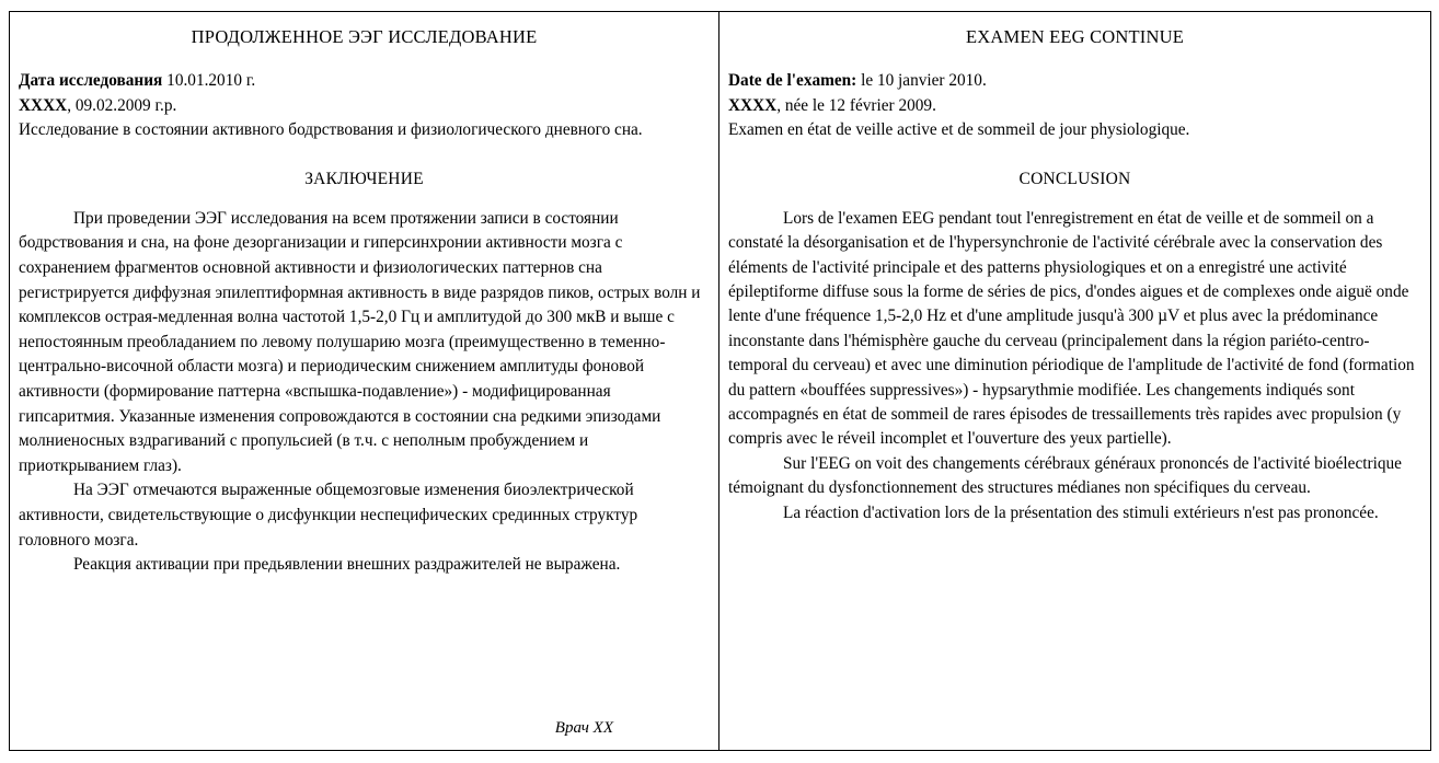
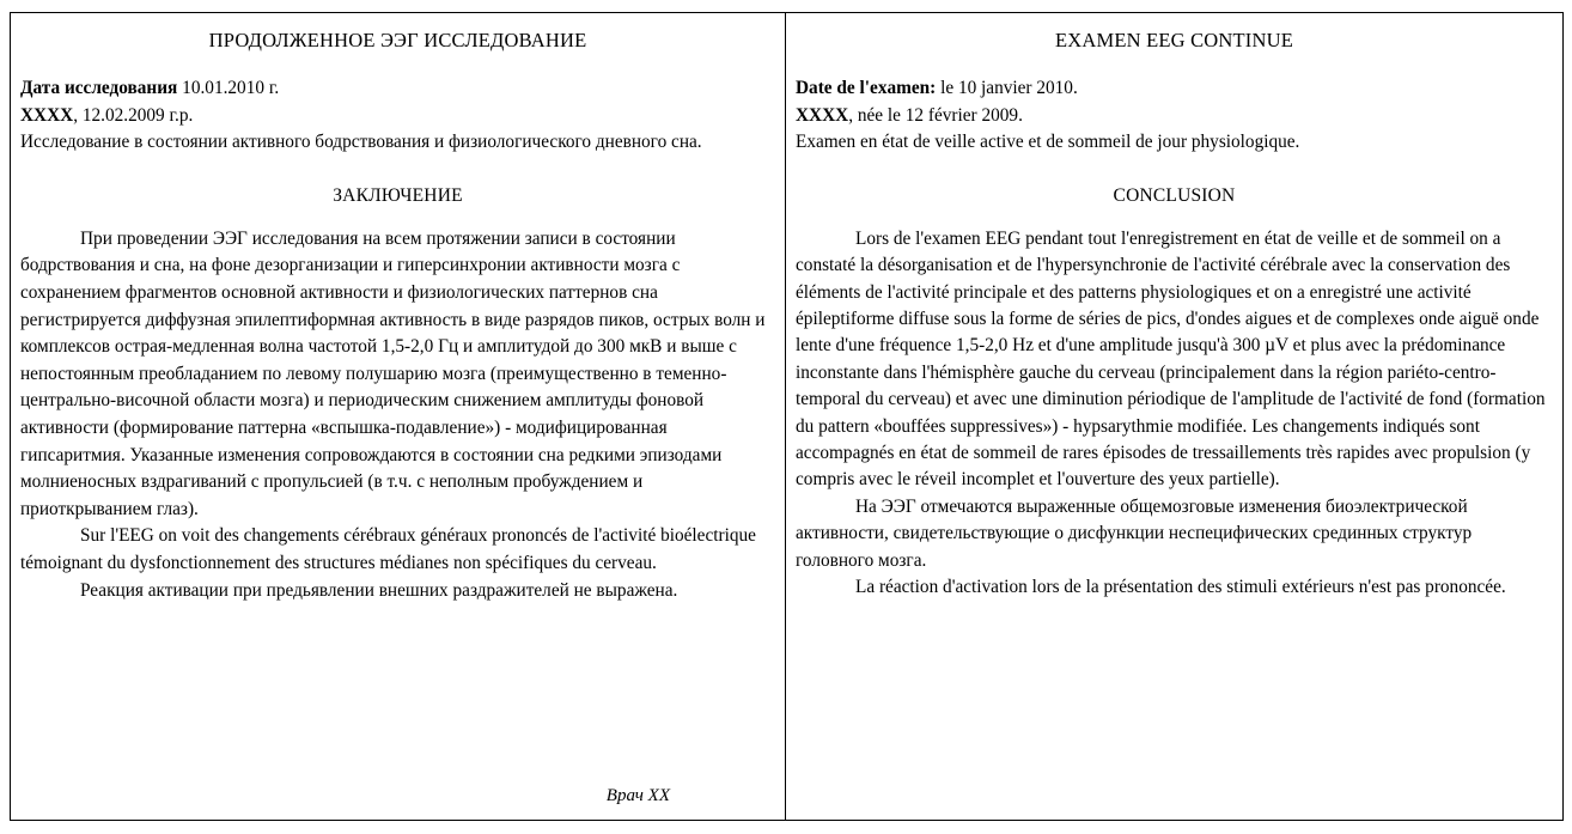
  ПРОДОЛЖЕННОЕ ЭЭГ ИССЛЕДОВАНИЕ
  Дата исследования 10.01.2010 г.
- XXXX, 09.02.2009 г.р.
+ XXXX, 12.02.2009 г.р.
  Исследование в состоянии активного бодрствования и физиологического дневного сна.
  ЗАКЛЮЧЕНИЕ
  При проведении ЭЭГ исследования на всем протяжении записи в состоянии бодрствования и сна, на фоне дезорганизации и гиперсинхронии активности мозга с сохранением фрагментов основной активности и физиологических паттернов сна регистрируется диффузная эпилептиформная активность в виде разрядов пиков, острых волн и комплексов острая-медленная волна частотой 1,5-2,0 Гц и амплитудой до 300 мкВ и выше с непостоянным преобладанием по левому полушарию мозга (преимущественно в теменно-центрально-височной области мозга) и периодическим снижением амплитуды фоновой активности (формирование паттерна «вспышка-подавление») - модифицированная гипсаритмия. Указанные изменения сопровождаются в состоянии сна редкими эпизодами молниеносных вздрагиваний с пропульсией (в т.ч. с неполным пробуждением и приоткрыванием глаз).
- На ЭЭГ отмечаются выраженные общемозговые изменения биоэлектрической активности, свидетельствующие о дисфункции неспецифических срединных структур головного мозга.
+ Sur l'EEG on voit des changements cérébraux généraux prononcés de l'activité bioélectrique témoignant du dysfonctionnement des structures médianes non spécifiques du cerveau.
  Реакция активации при предьявлении внешних раздражителей не выражена.
  Врач XX
  EXAMEN EEG CONTINUE
  Date de l'examen: le 10 janvier 2010.
  XXXX, née le 12 février 2009.
  Examen en état de veille active et de sommeil de jour physiologique.
  CONCLUSION
  Lors de l'examen EEG pendant tout l'enregistrement en état de veille et de sommeil on a constaté la désorganisation et de l'hypersynchronie de l'activité cérébrale avec la conservation des éléments de l'activité principale et des patterns physiologiques et on a enregistré une activité épileptiforme diffuse sous la forme de séries de pics, d'ondes aigues et de complexes onde aiguë onde lente d'une fréquence 1,5-2,0 Hz et d'une amplitude jusqu'à 300 µV et plus avec la prédominance inconstante dans l'hémisphère gauche du cerveau (principalement dans la région pariéto-centro-temporal du cerveau) et avec une diminution périodique de l'amplitude de l'activité de fond (formation du pattern «bouffées suppressives») - hypsarythmie modifiée. Les changements indiqués sont accompagnés en état de sommeil de rares épisodes de tressaillements très rapides avec propulsion (y compris avec le réveil incomplet et l'ouverture des yeux partielle).
- Sur l'EEG on voit des changements cérébraux généraux prononcés de l'activité bioélectrique témoignant du dysfonctionnement des structures médianes non spécifiques du cerveau.
+ На ЭЭГ отмечаются выраженные общемозговые изменения биоэлектрической активности, свидетельствующие о дисфункции неспецифических срединных структур головного мозга.
  La réaction d'activation lors de la présentation des stimuli extérieurs n'est pas prononcée.
